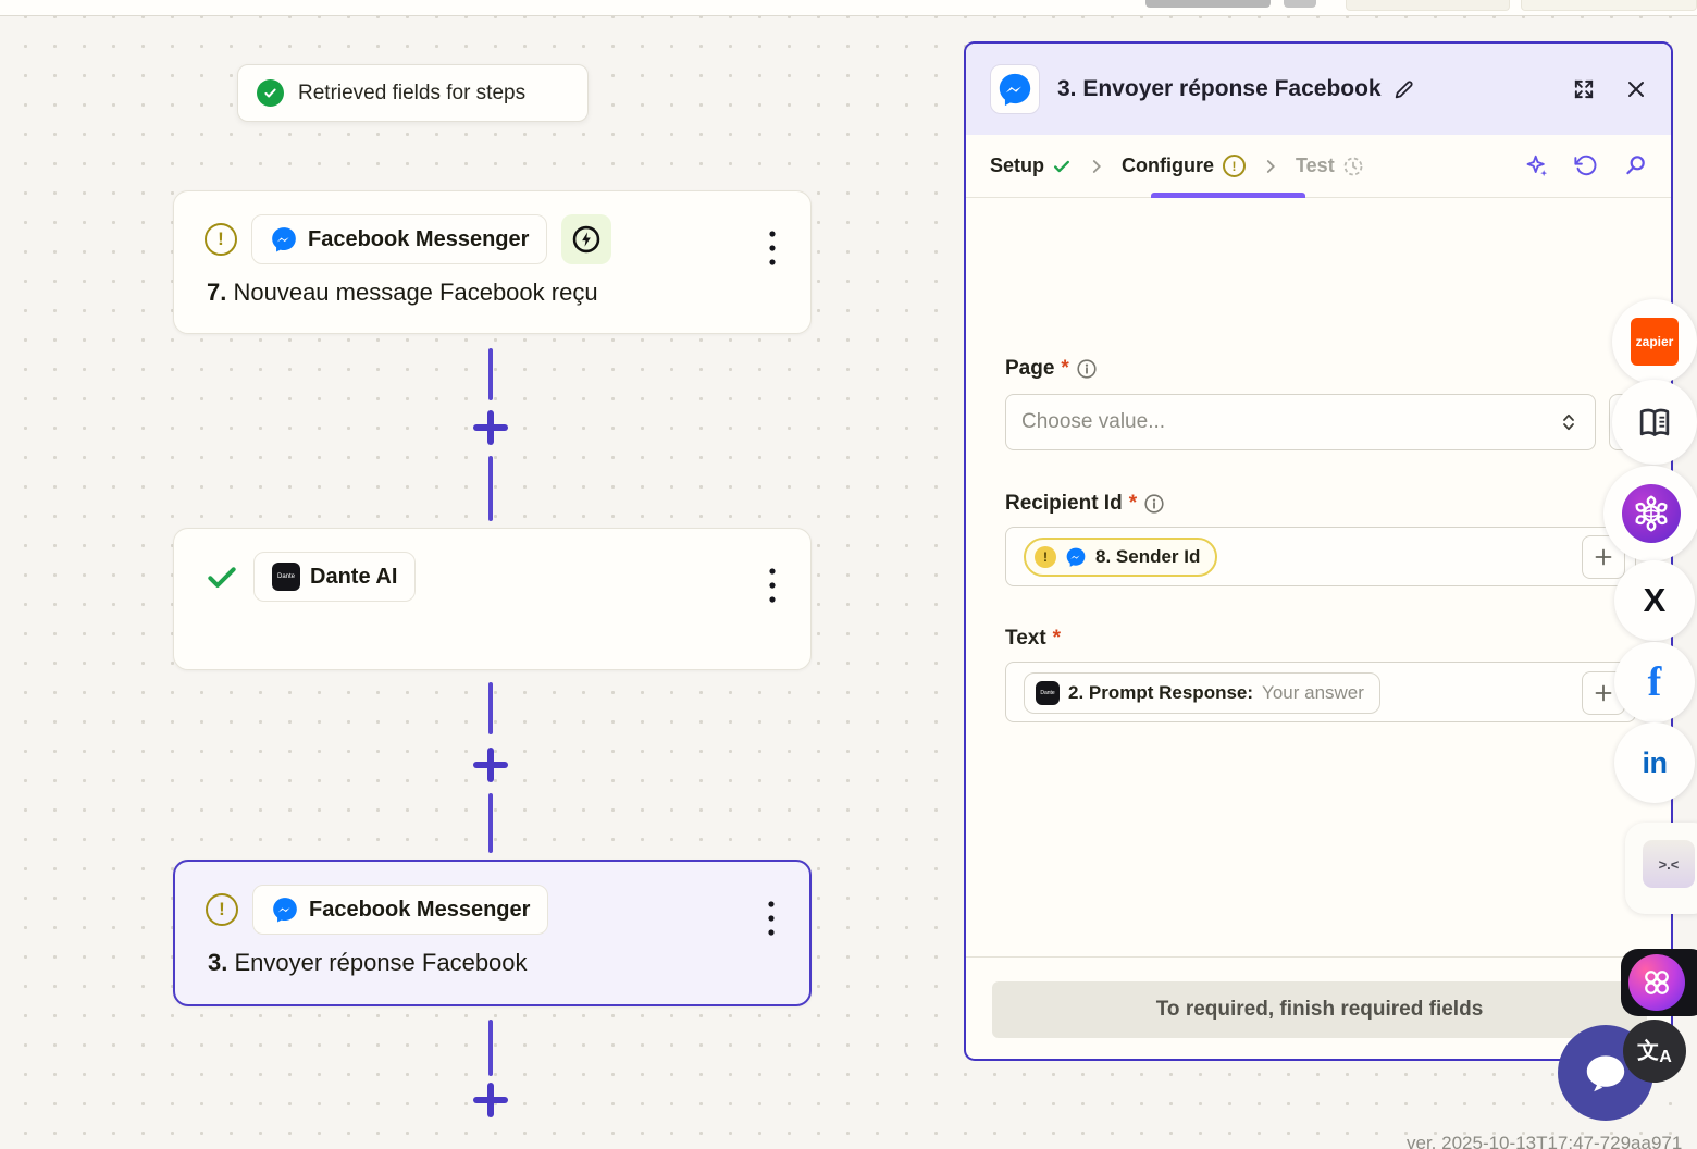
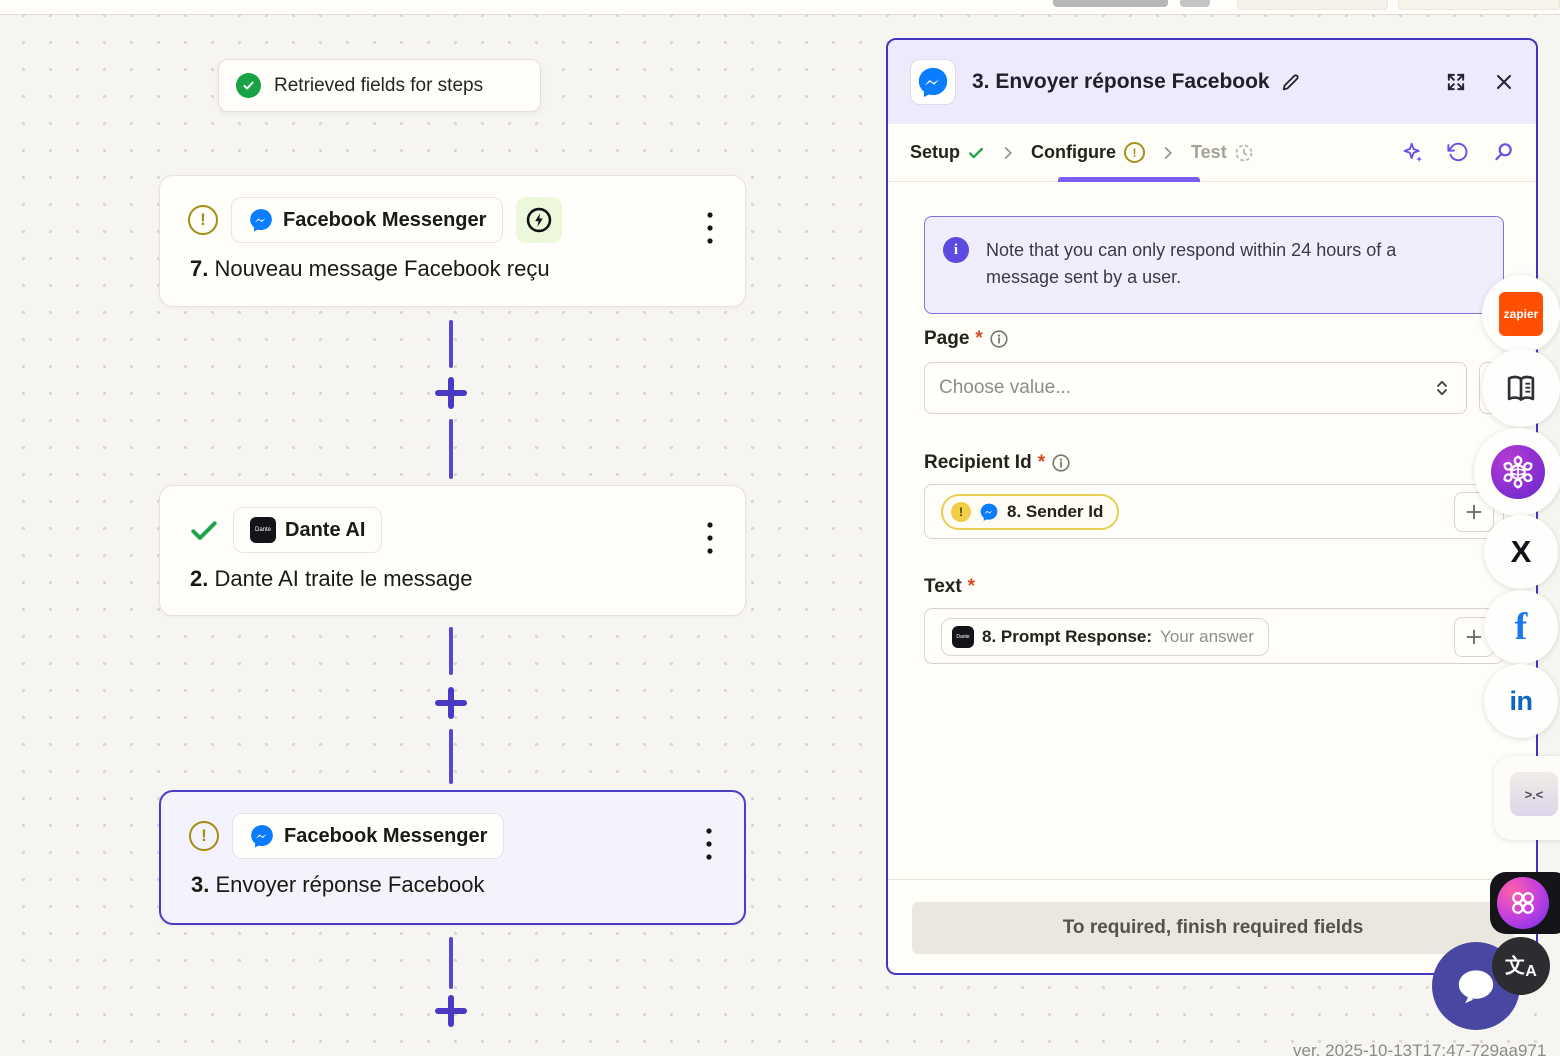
  Retrieved fields for steps
  !
  Facebook Messenger
  7. Nouveau message Facebook reçu
  Dante AI
+ 2. Dante AI traite le message
  !
  Facebook Messenger
  3. Envoyer réponse Facebook
  ver. 2025-10-13T17:47-729aa971
  3. Envoyer réponse Facebook
  Setup
  Configure
  !
  Test
+ i
+ Note that you can only respond within 24 hours of a message sent by a user.
  Page
  *
  Choose value...
  Recipient Id
  *
  !
  8. Sender Id
  Text
  *
- 2. Prompt Response:
+ 8. Prompt Response:
  Your answer
  To required, finish required fields
  zapier
  X
  f
  in
  >.<
  文A
